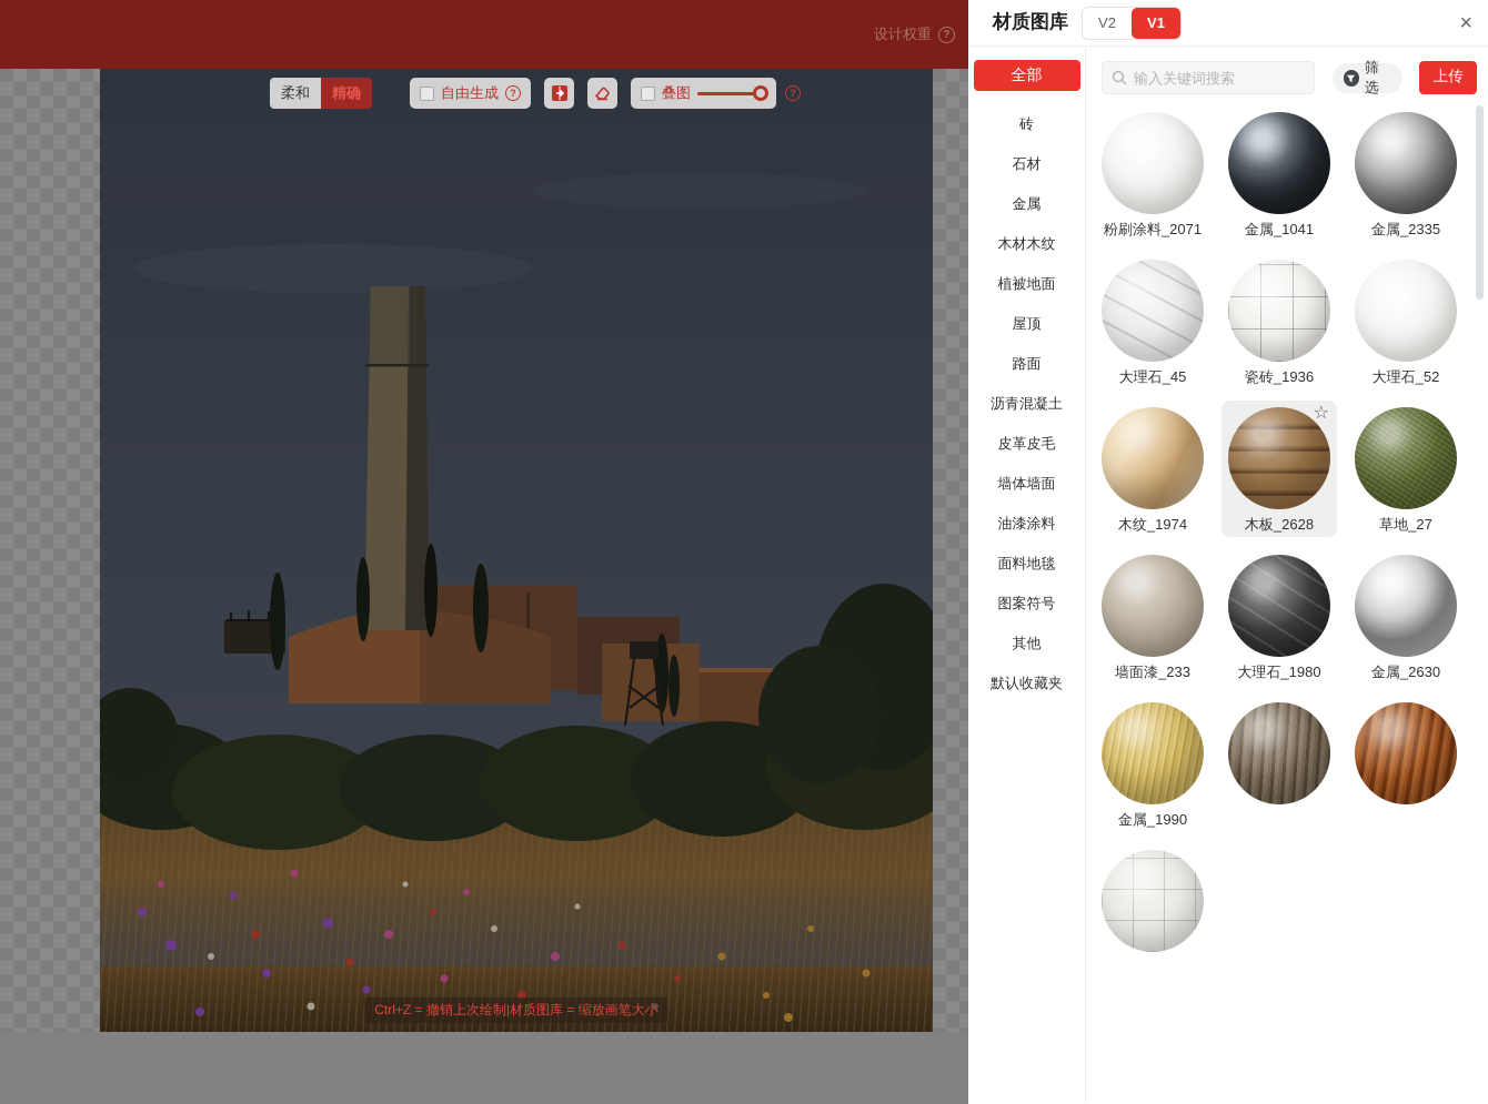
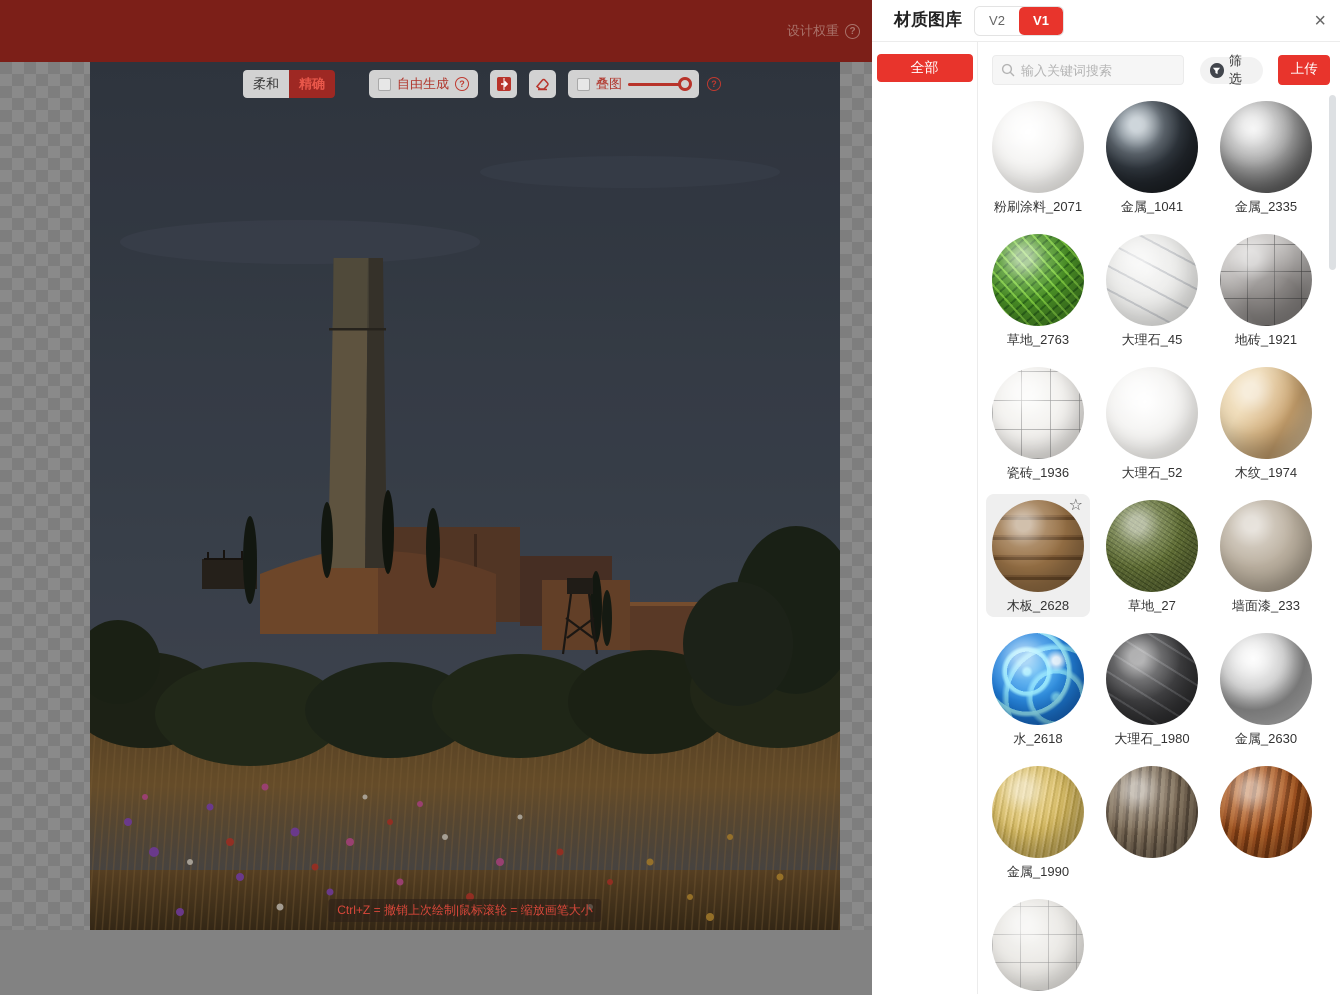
  设计权重
  ?
- Ctrl+Z = 撤销上次绘制|材质图库 = 缩放画笔大小
+ Ctrl+Z = 撤销上次绘制|鼠标滚轮 = 缩放画笔大小
  柔和
  精确
  自由生成
  ?
  叠图
  ?
  材质图库
  V2
  V1
  ×
  全部
- 砖
- 石材
- 金属
- 木材木纹
- 植被地面
- 屋顶
- 路面
- 沥青混凝土
- 皮革皮毛
- 墙体墙面
- 油漆涂料
- 面料地毯
- 图案符号
- 其他
- 默认收藏夹
  输入关键词搜索
  筛选
  上传
  粉刷涂料_2071
  金属_1041
  金属_2335
+ 草地_2763
  大理石_45
+ 地砖_1921
  瓷砖_1936
  大理石_52
  木纹_1974
  ☆
  木板_2628
  草地_27
  墙面漆_233
+ 水_2618
  大理石_1980
  金属_2630
  金属_1990
